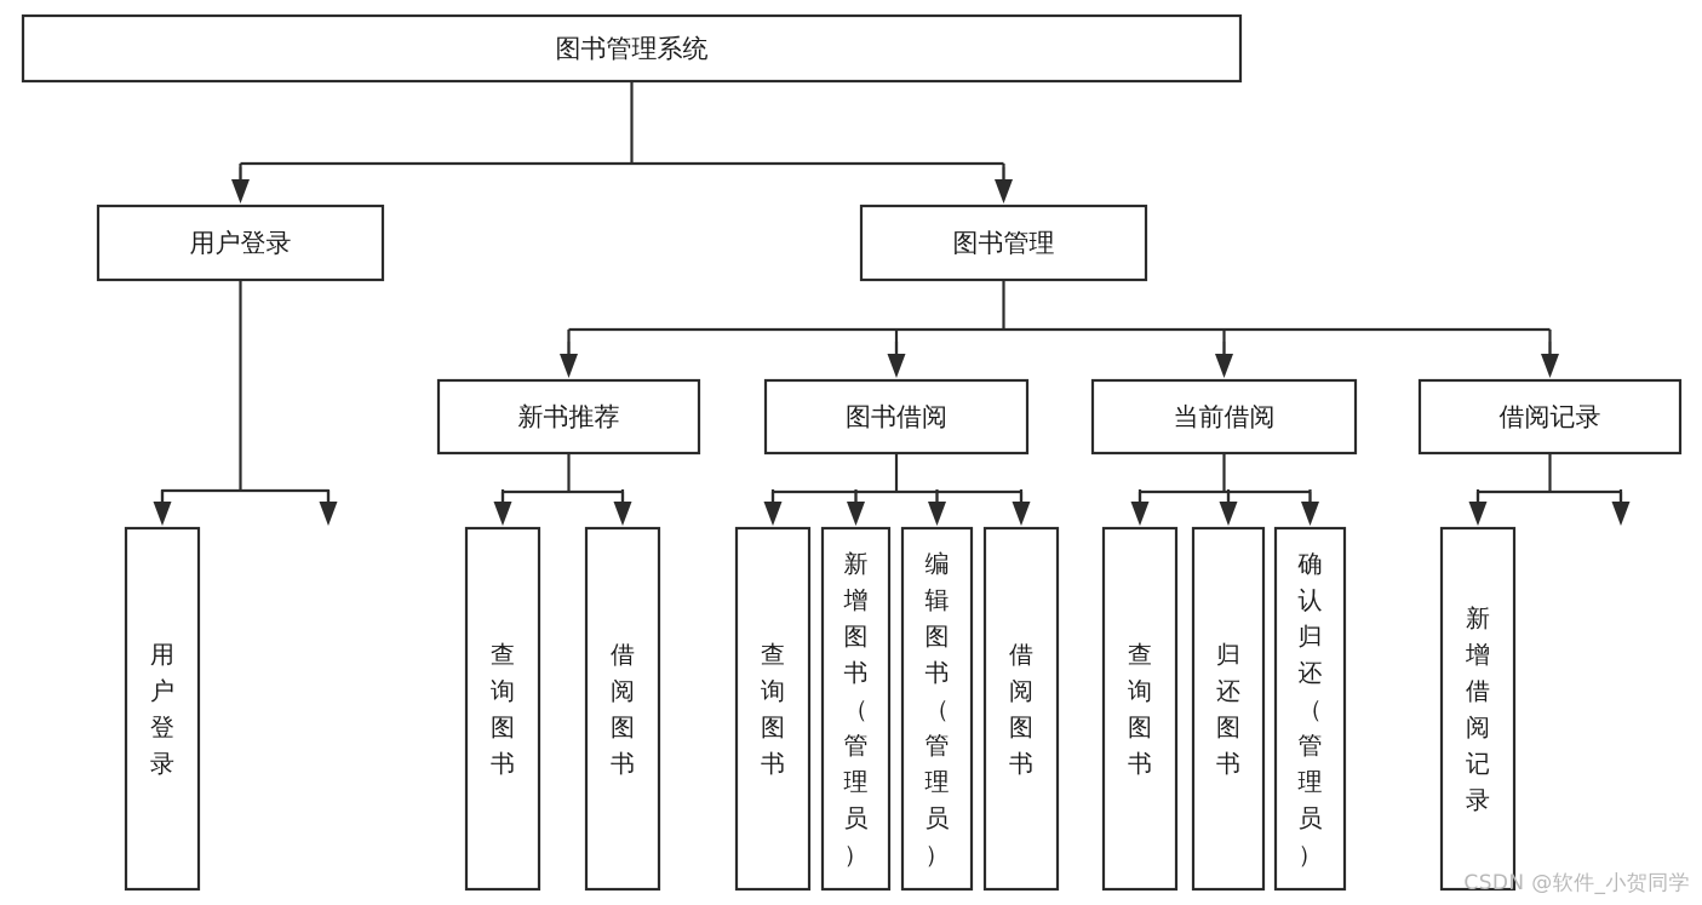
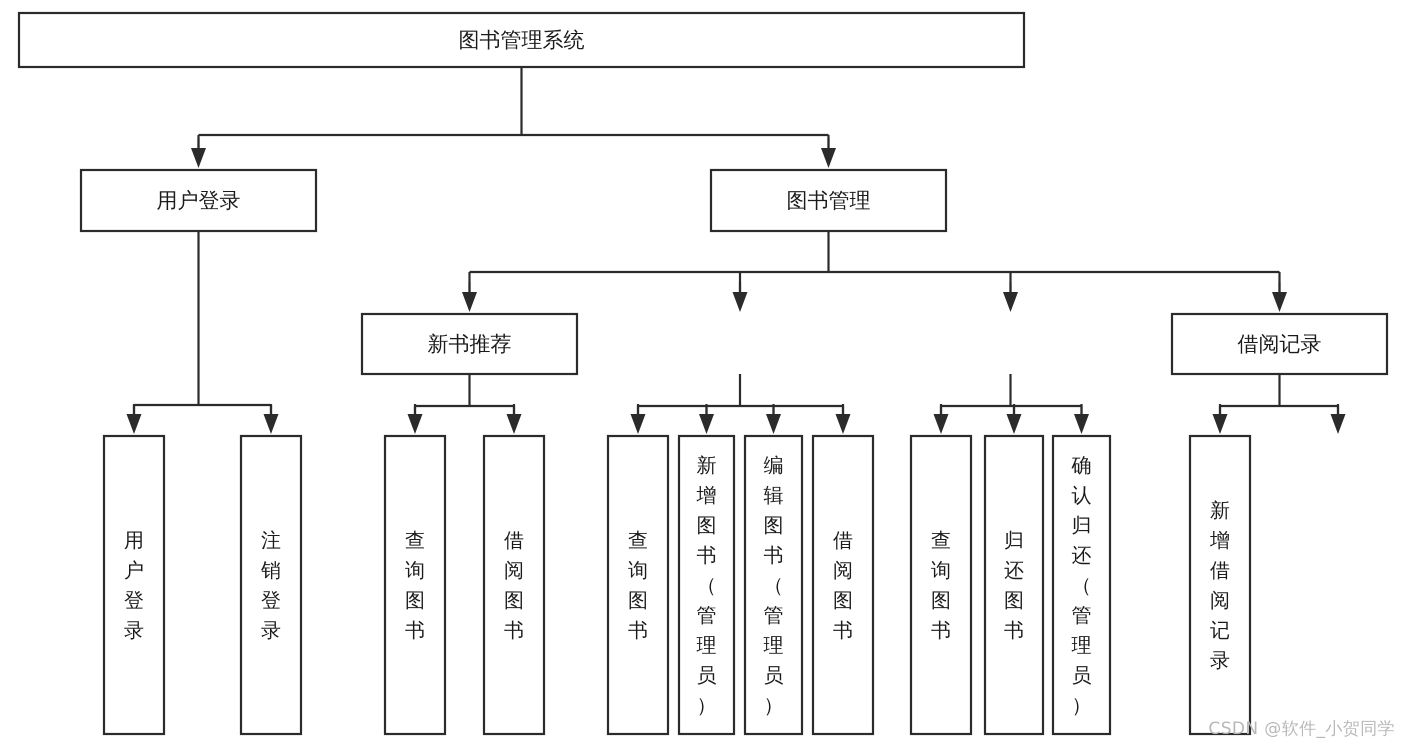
  图书管理系统
  用户登录
  图书管理
  新书推荐
- 图书借阅
- 当前借阅
  借阅记录
  用户登录
+ 注销登录
  查询图书
  借阅图书
  查询图书
  新增图书（管理员）
  编辑图书（管理员）
  借阅图书
  查询图书
  归还图书
  确认归还（管理员）
  新增借阅记录
  CSDN @软件_小贺同学
